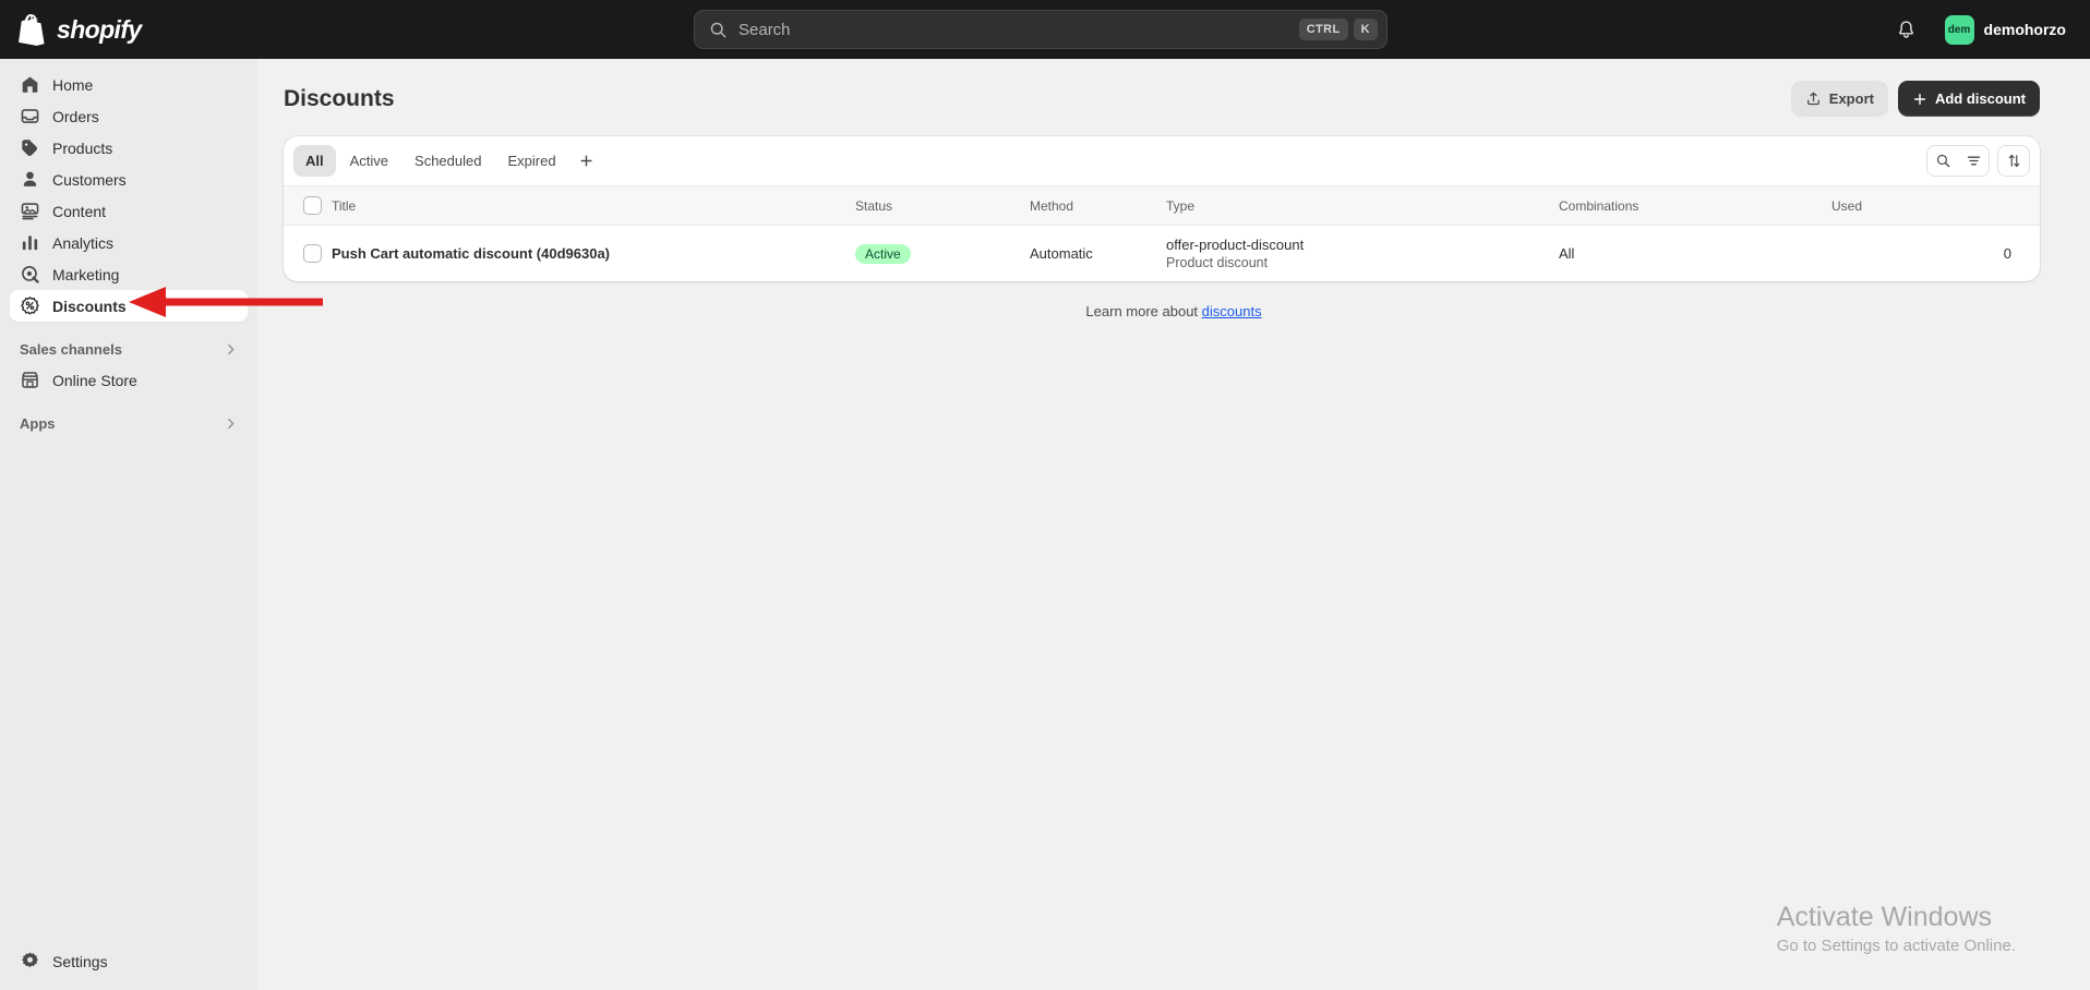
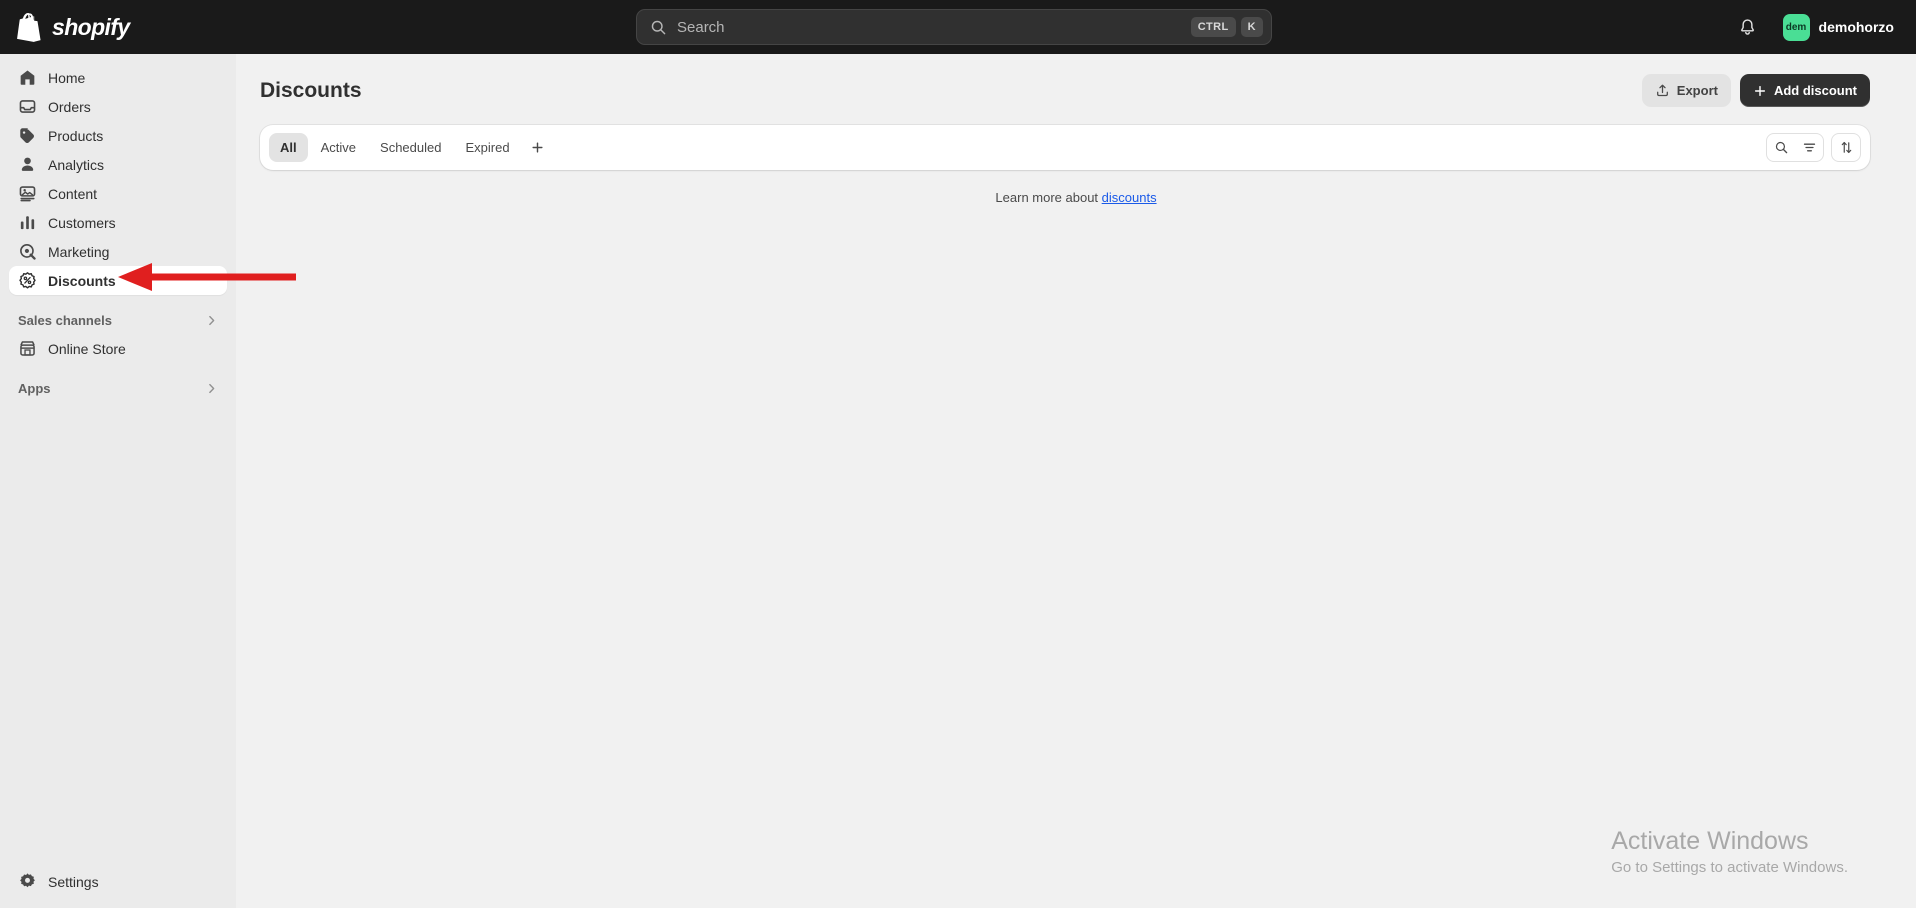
  shopify
  Search
  CTRL
  K
  dem
  demohorzo
  Home
  Orders
  Products
- Customers
+ Analytics
  Content
- Analytics
+ Customers
  Marketing
  Discounts
  Sales channels
  Online Store
  Apps
  Settings
  Discounts
  Export
  Add discount
  All
  Active
  Scheduled
  Expired
- 	Title	Status	Method	Type	Combinations	Used
- 	Push Cart automatic discount (40d9630a)	Active	Automatic	offer-product-discount Product discount	All	0
  Learn more about discounts
  Activate Windows
- Go to Settings to activate Online.
+ Go to Settings to activate Windows.
